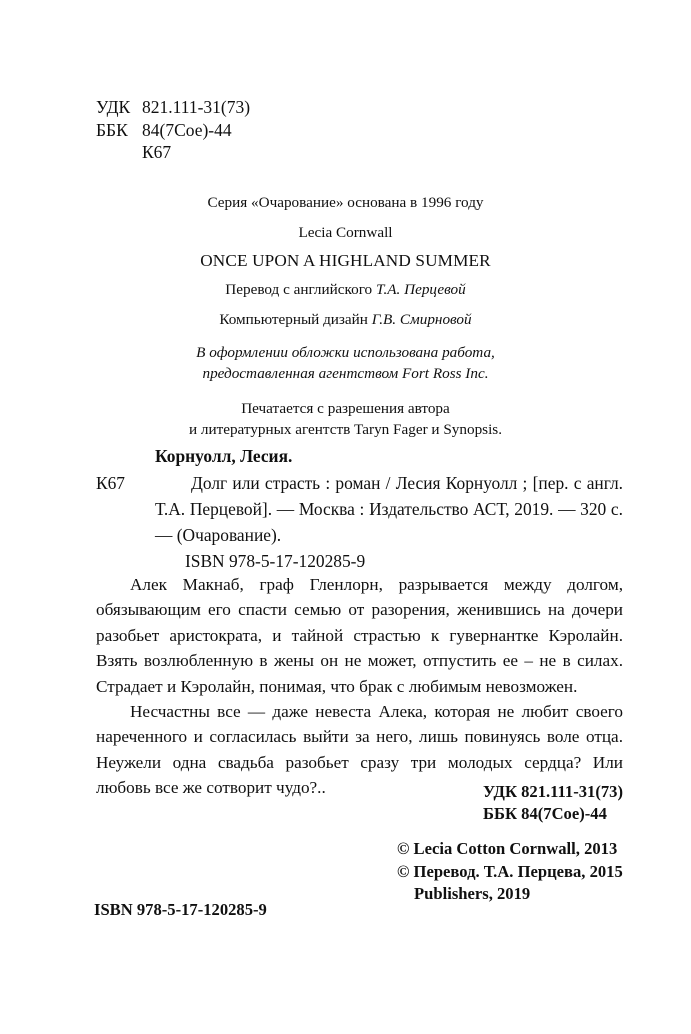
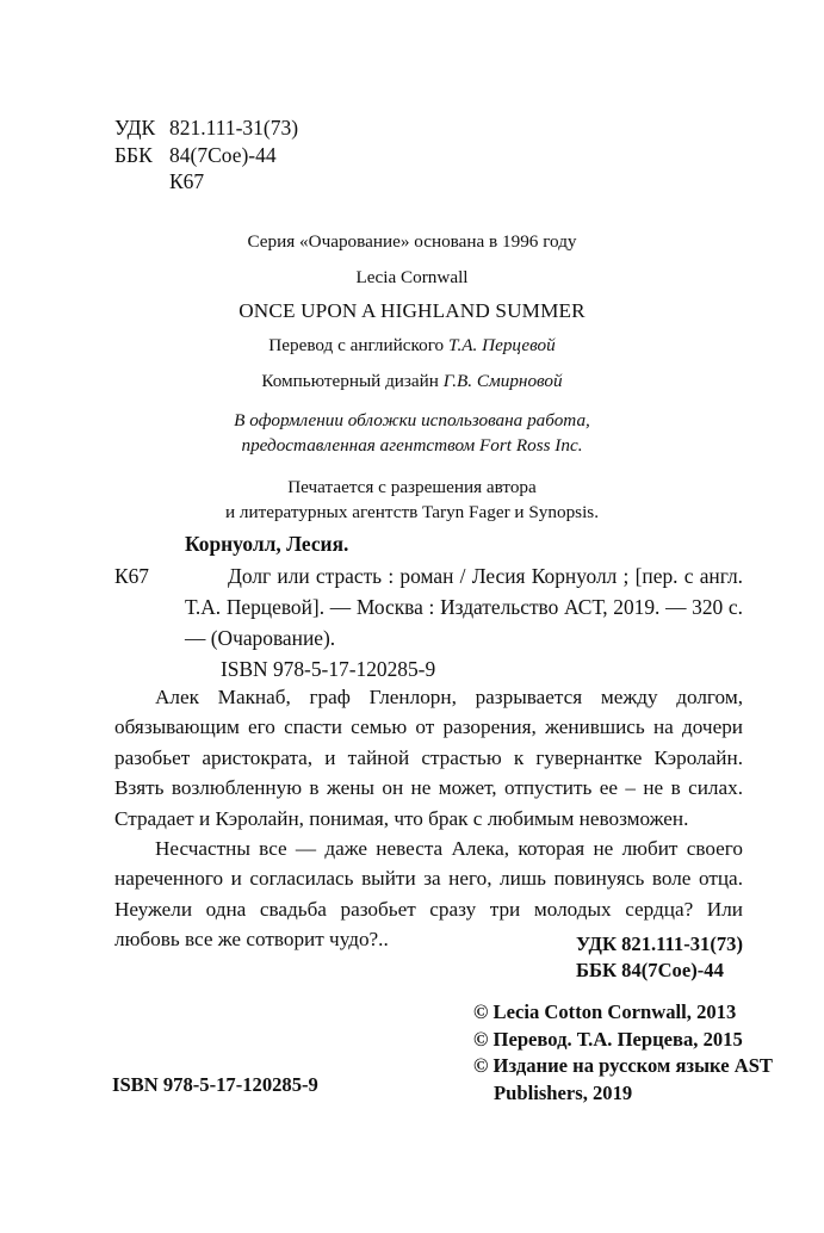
  УДК 821.111-31(73)
  ББК 84(7Сое)-44
  К67
  Серия «Очарование» основана в 1996 году
  Lecia Cornwall
  ONCE UPON A HIGHLAND SUMMER
  Перевод с английского Т.А. Перцевой
  Компьютерный дизайн Г.В. Смирновой
  В оформлении обложки использована работа,
  предоставленная агентством Fort Ross Inc.
  Печатается с разрешения автора
  и литературных агентств Taryn Fager и Synopsis.
  Корнуолл, Лесия.
  К67
  Долг или страсть : роман / Лесия Корнуолл ; [пер. с англ. Т.А. Перцевой]. — Москва : Издательство АСТ, 2019. — 320 с. — (Очарование).
  ISBN 978-5-17-120285-9
  Алек Макнаб, граф Гленлорн, разрывается между долгом, обязывающим его спасти семью от разорения, женившись на дочери разобьет аристократа, и тайной страстью к гувернантке Кэролайн. Взять возлюбленную в жены он не может, отпустить ее – не в силах. Страдает и Кэролайн, понимая, что брак с любимым невозможен.
  Несчастны все — даже невеста Алека, которая не любит своего нареченного и согласилась выйти за него, лишь повинуясь воле отца. Неужели одна свадьба разобьет сразу три молодых сердца? Или любовь все же сотворит чудо?..
  УДК 821.111-31(73)
  ББК 84(7Сое)-44
  © Lecia Cotton Cornwall, 2013
  © Перевод. Т.А. Перцева, 2015
+ © Издание на русском языке AST
  Publishers, 2019
  ISBN 978-5-17-120285-9
